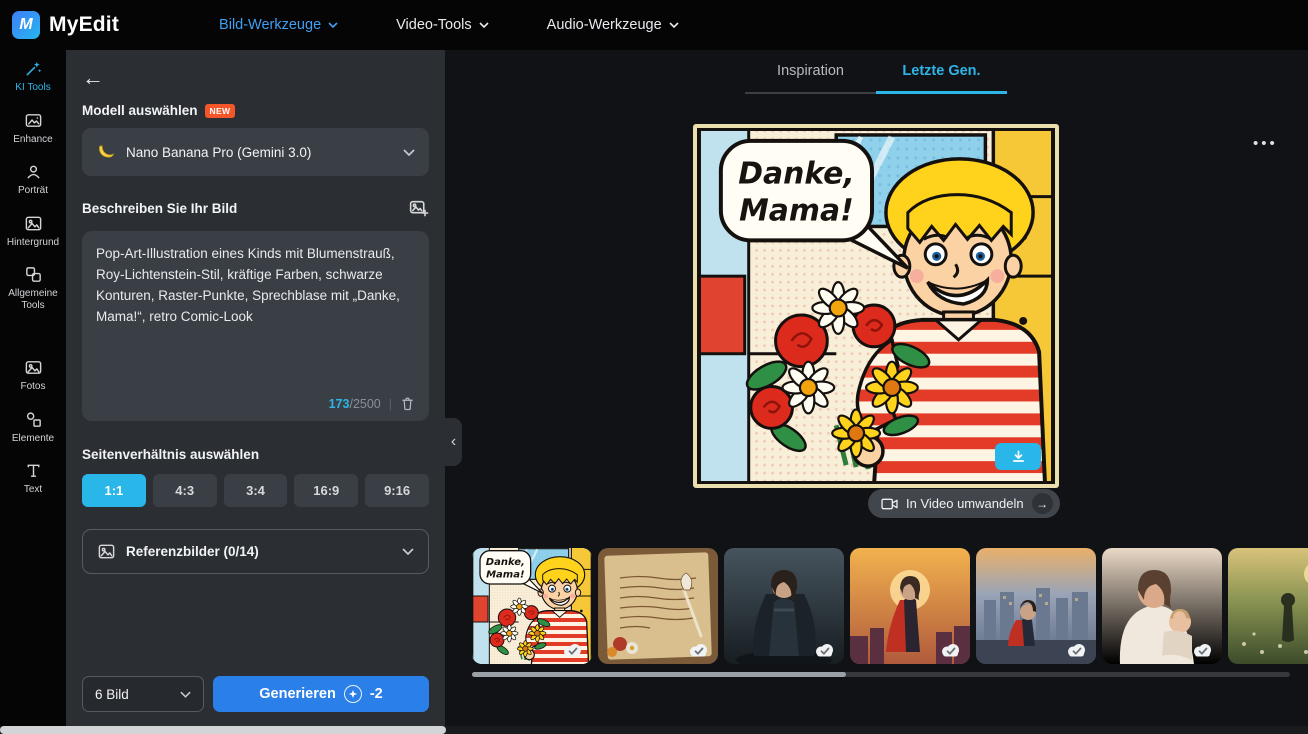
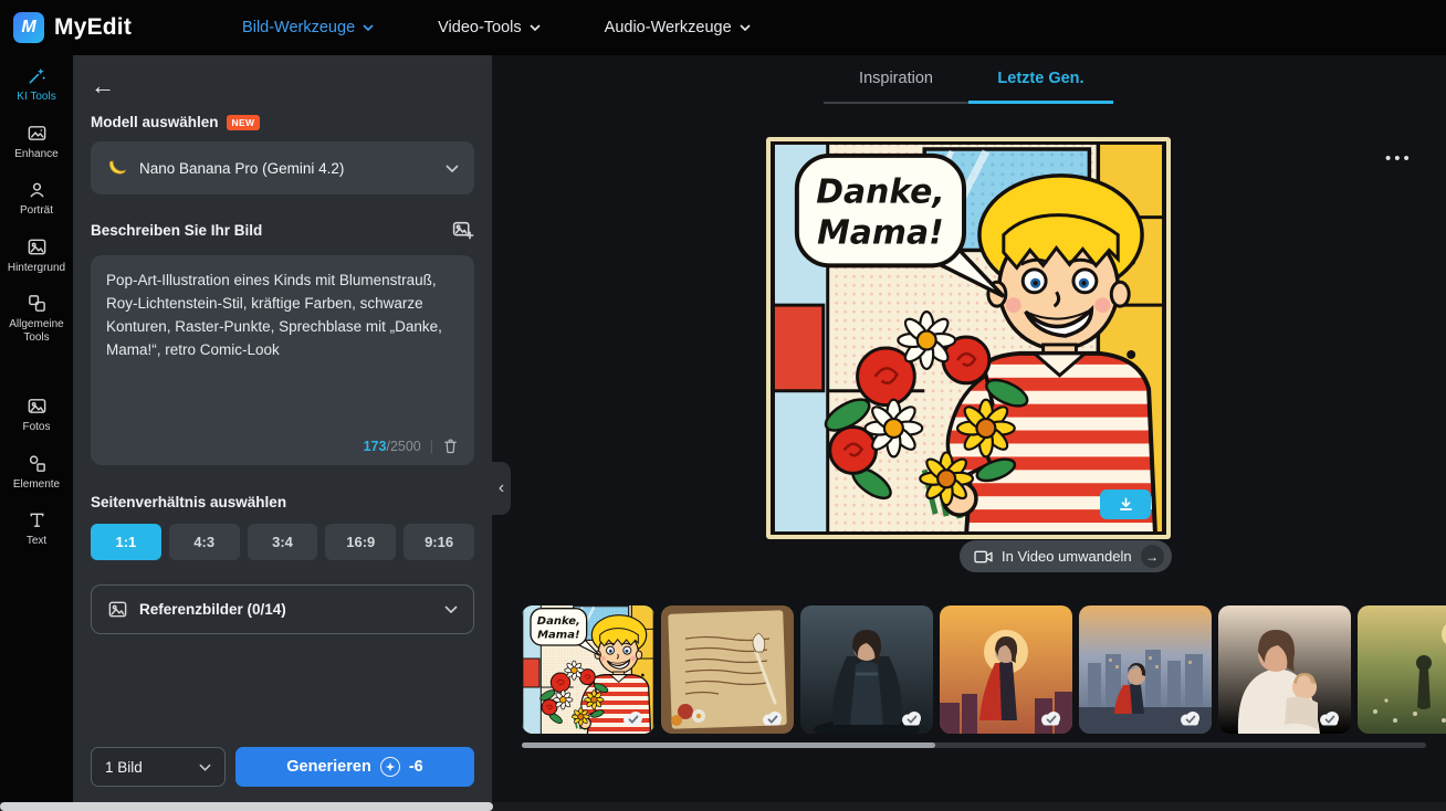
  M
  MyEdit
  Bild-Werkzeuge
  Video-Tools
  Audio-Werkzeuge
  KI Tools
  Enhance
  Porträt
  Hintergrund
  Allgemeine Tools
  Fotos
  Elemente
  Text
  ←
  Modell auswählen
  NEW
- Nano Banana Pro (Gemini 3.0)
+ Nano Banana Pro (Gemini 4.2)
  Beschreiben Sie Ihr Bild
  173/2500
  |
  Seitenverhältnis auswählen
  1:1
  4:3
  3:4
  16:9
  9:16
  Referenzbilder (0/14)
- 6 Bild
+ 1 Bild
  Generieren
- -2
+ -6
  ‹
  Inspiration
  Letzte Gen.
  •••
  In Video umwandeln
  →
